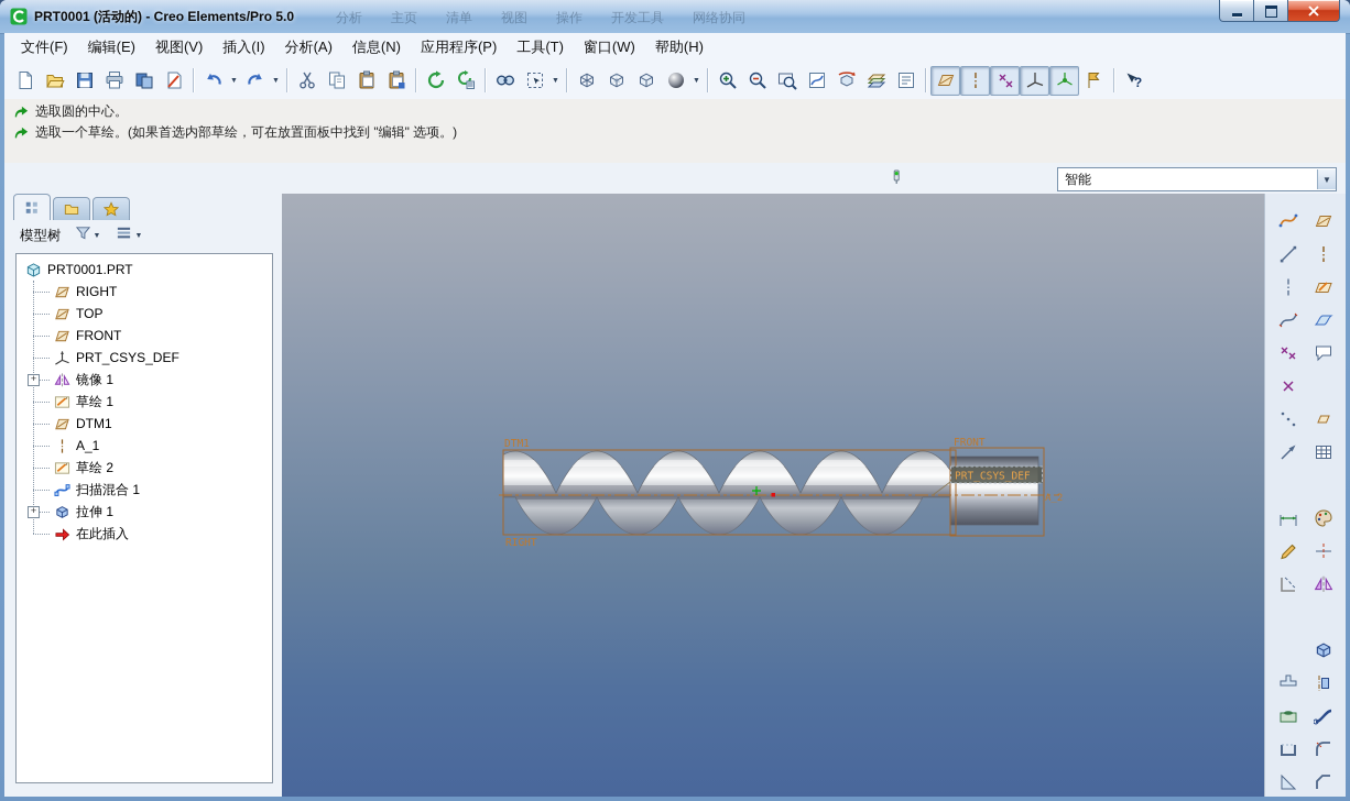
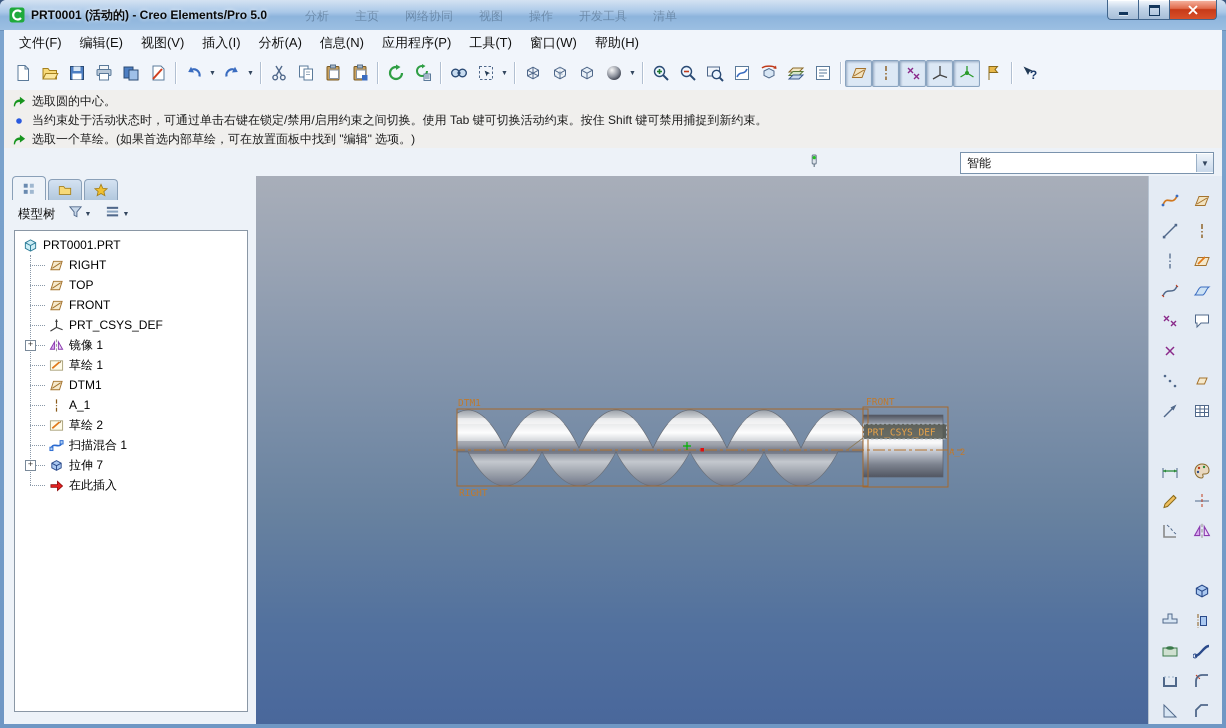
  PRT0001 (活动的) - Creo Elements/Pro 5.0
  分析
  主页
- 清单
+ 网络协同
  视图
  操作
  开发工具
- 网络协同
+ 清单
  文件(F)
  编辑(E)
  视图(V)
  插入(I)
  分析(A)
  信息(N)
  应用程序(P)
  工具(T)
  窗口(W)
  帮助(H)
  ?
  选取圆的中心。
+ 当约束处于活动状态时，可通过单击右键在锁定/禁用/启用约束之间切换。使用 Tab 键可切换活动约束。按住 Shift 键可禁用捕捉到新约束。
  选取一个草绘。(如果首选内部草绘，可在放置面板中找到 "编辑" 选项。)
  智能
  ▼
  模型树
  PRT0001.PRT
  RIGHT
  TOP
  FRONT
  PRT_CSYS_DEF
  +
  镜像 1
  草绘 1
  DTM1
  A_1
  草绘 2
  扫描混合 1
  +
- 拉伸 1
+ 拉伸 7
  在此插入
  PRT_CSYS_DEF
  DTM1
  FRONT
  RIGHT
  A_2
